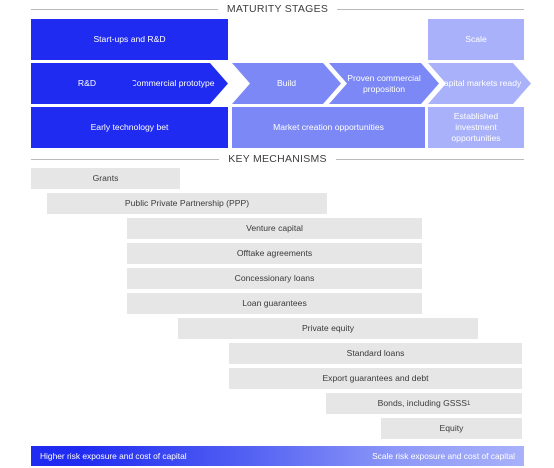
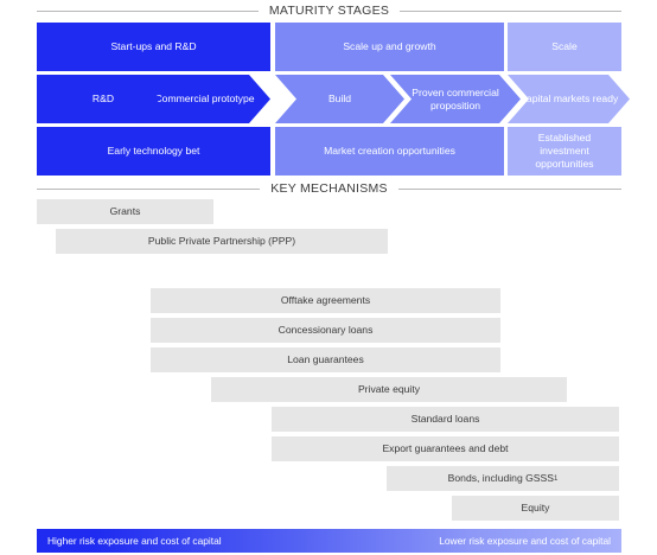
  MATURITY STAGES
  Start-ups and R&D
+ Scale up and growth
  Scale
  R&D
  ommercial prototype
  Build
  Proven commercial proposition
  apital markets ready
  Early technology bet
  Market creation opportunities
  Established investment opportunities
  KEY MECHANISMS
  Grants
  Public Private Partnership (PPP)
- Venture capital
  Offtake agreements
  Concessionary loans
  Loan guarantees
  Private equity
  Standard loans
  Export guarantees and debt
  Bonds, including GSSS
  Equity
  Higher risk exposure and cost of capital
- Scale risk exposure and cost of capital
+ Lower risk exposure and cost of capital
